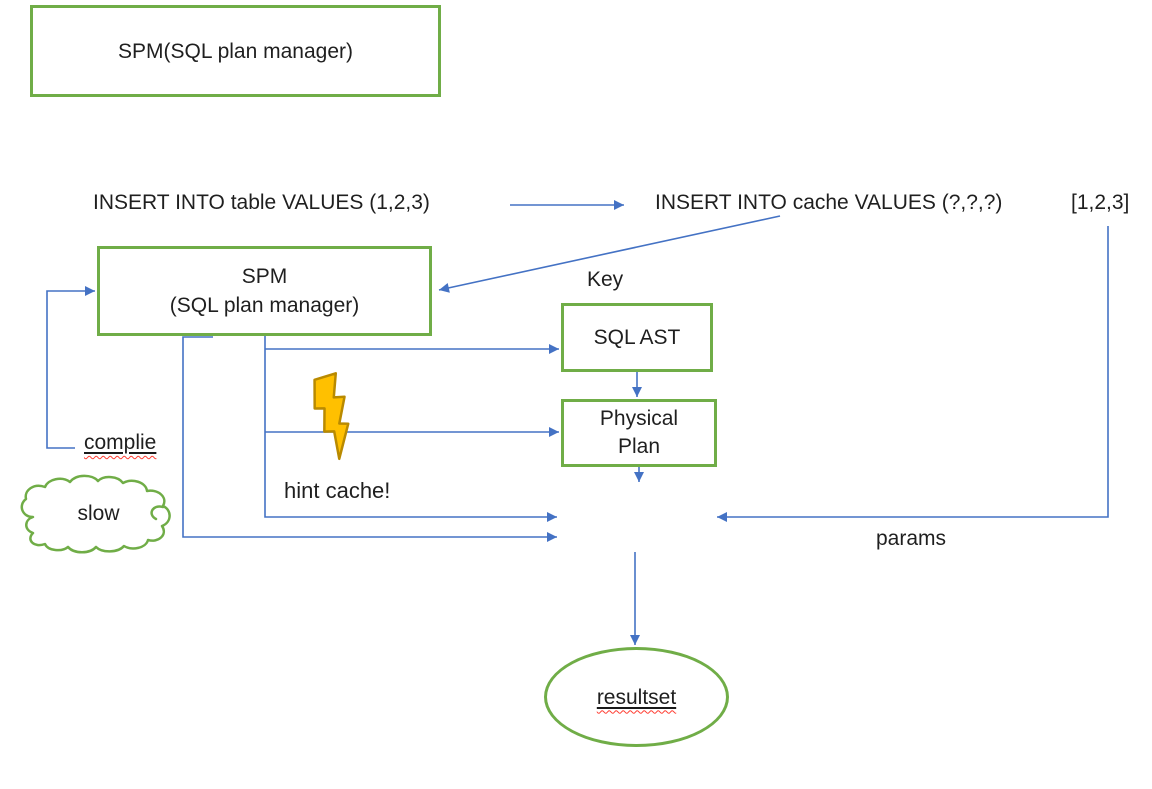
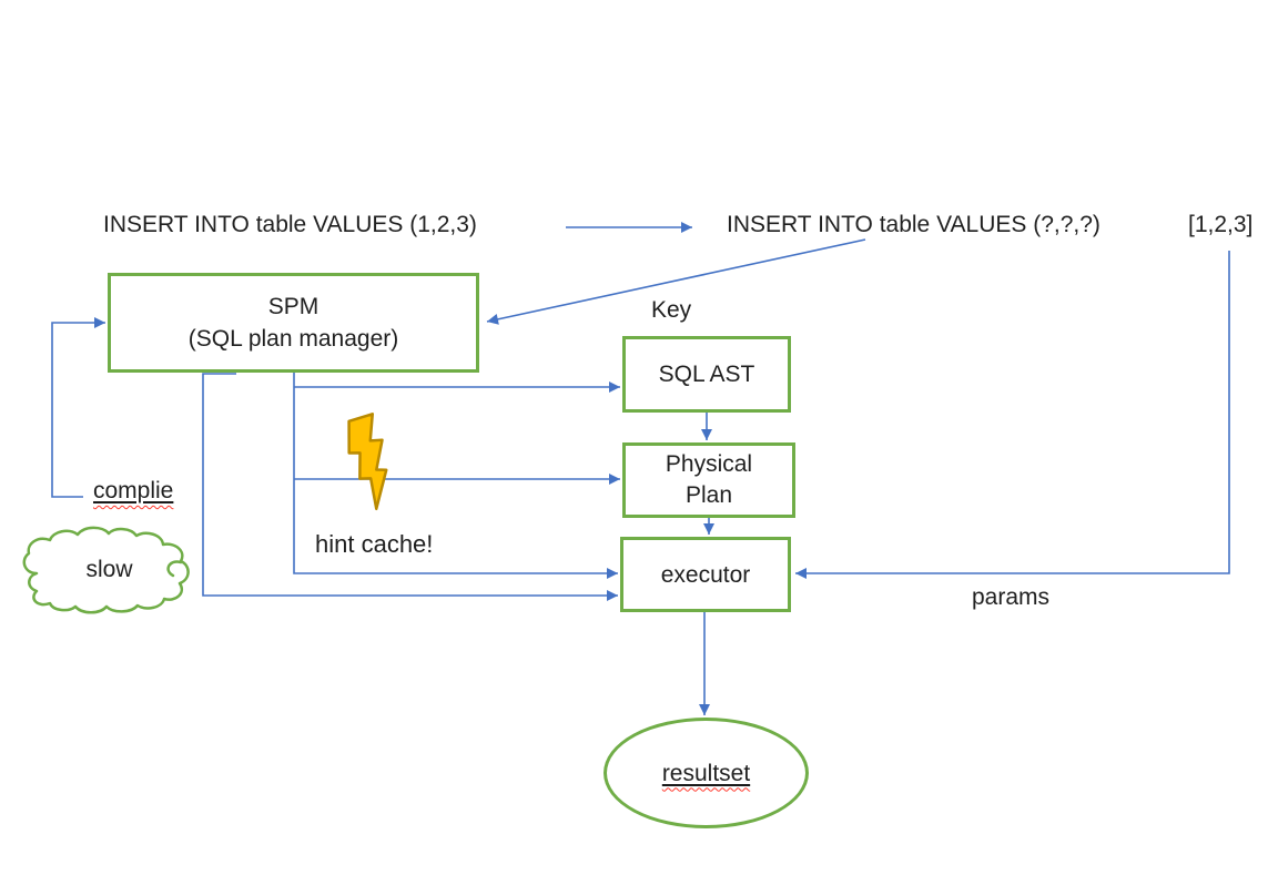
- SPM(SQL plan manager)
  INSERT INTO table VALUES (1,2,3)
- INSERT INTO cache VALUES (?,?,?)
+ INSERT INTO table VALUES (?,?,?)
  [1,2,3]
  SPM
  (SQL plan manager)
  Key
  SQL AST
  Physical
  Plan
+ executor
  resultset
  complie
  slow
  hint cache!
  params
